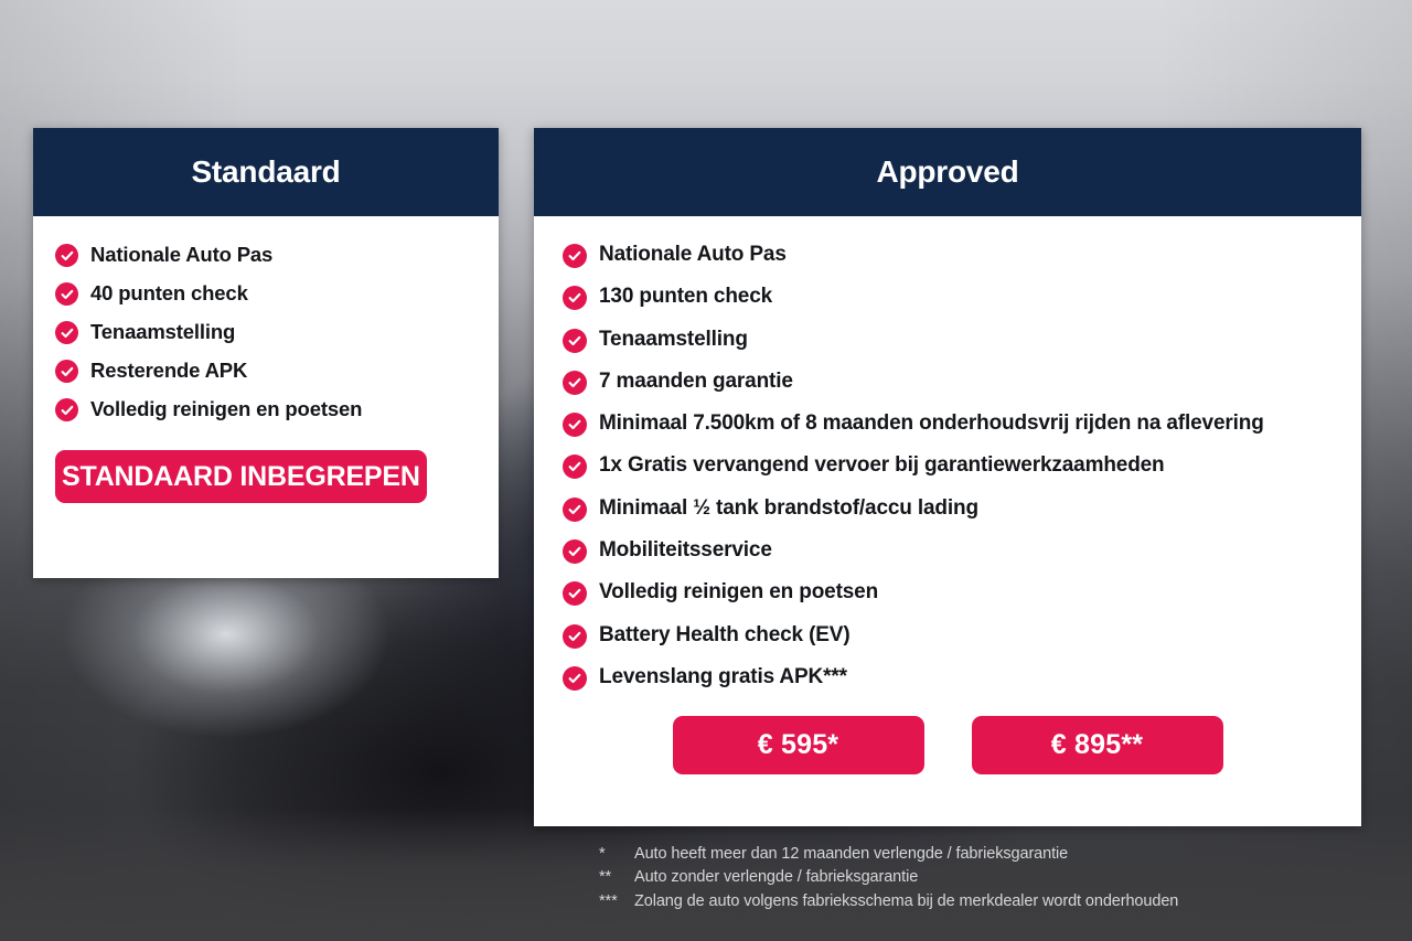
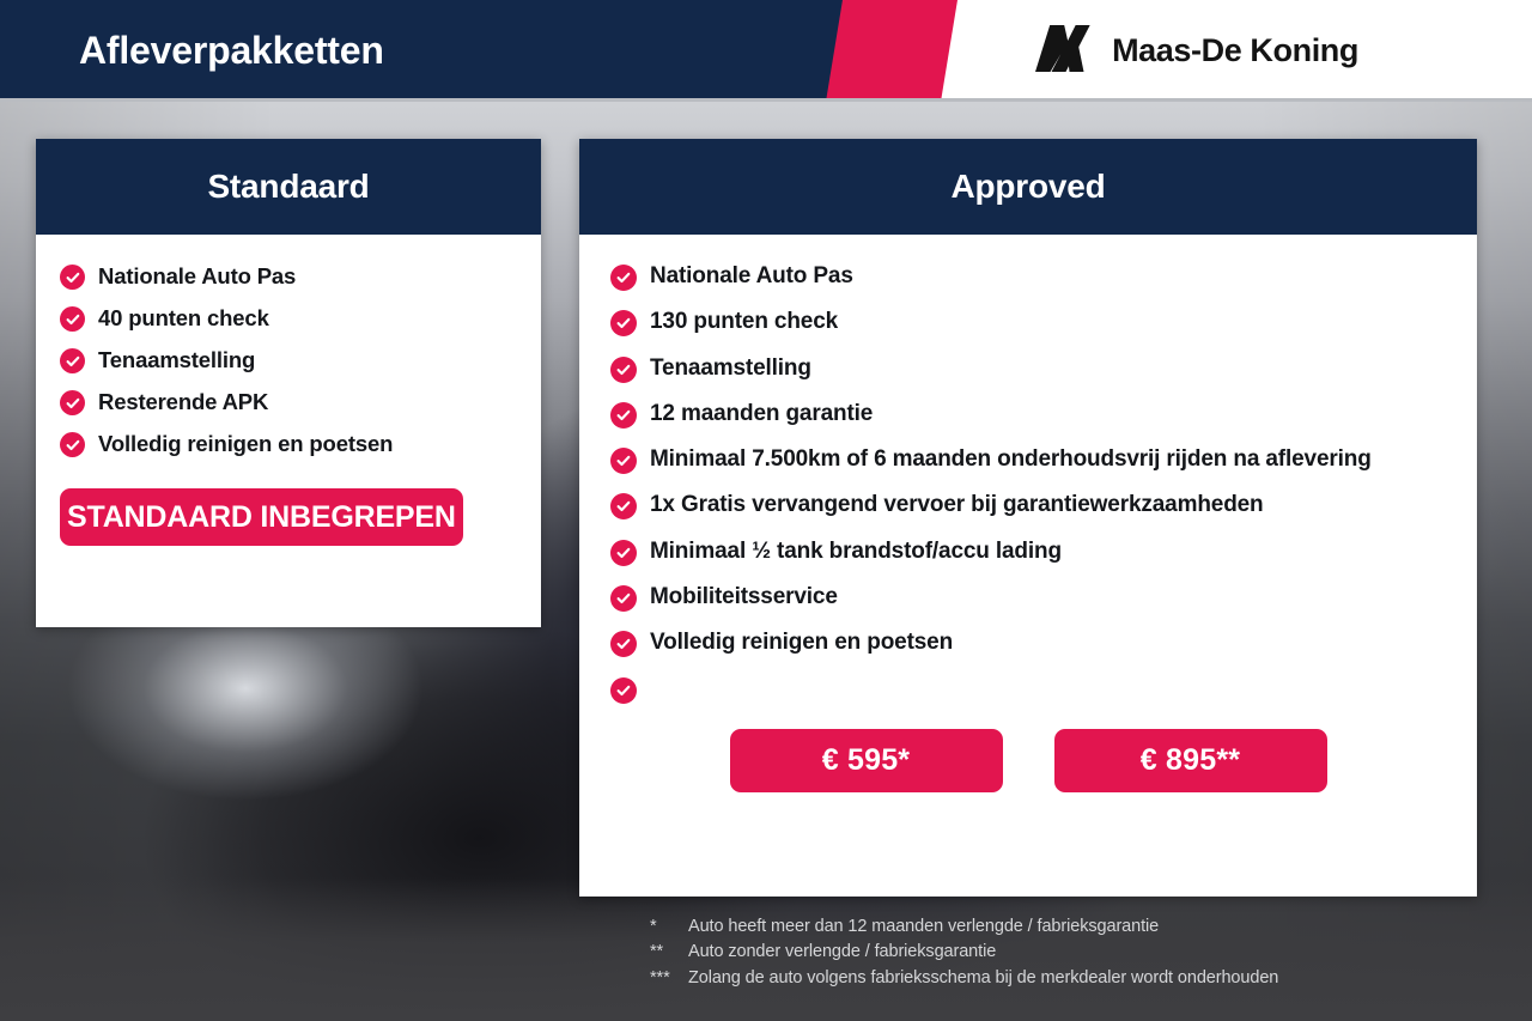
+ Afleverpakketten
+ Maas-De Koning
  Standaard
  Nationale Auto Pas
  40 punten check
  Tenaamstelling
  Resterende APK
  Volledig reinigen en poetsen
  STANDAARD INBEGREPEN
  Approved
  Nationale Auto Pas
  130 punten check
  Tenaamstelling
- 7 maanden garantie
+ 12 maanden garantie
- Minimaal 7.500km of 8 maanden onderhoudsvrij rijden na aflevering
+ Minimaal 7.500km of 6 maanden onderhoudsvrij rijden na aflevering
  1x Gratis vervangend vervoer bij garantiewerkzaamheden
  Minimaal ½ tank brandstof/accu lading
  Mobiliteitsservice
  Volledig reinigen en poetsen
- Battery Health check (EV)
- Levenslang gratis APK***
  € 595*
  € 895**
  *
  Auto heeft meer dan 12 maanden verlengde / fabrieksgarantie
  **
  Auto zonder verlengde / fabrieksgarantie
  ***
  Zolang de auto volgens fabrieksschema bij de merkdealer wordt onderhouden
